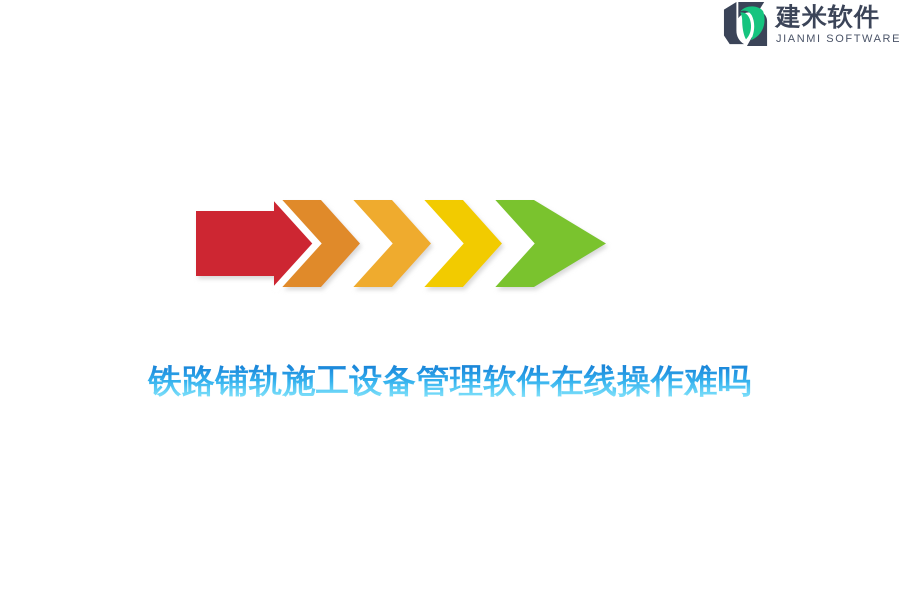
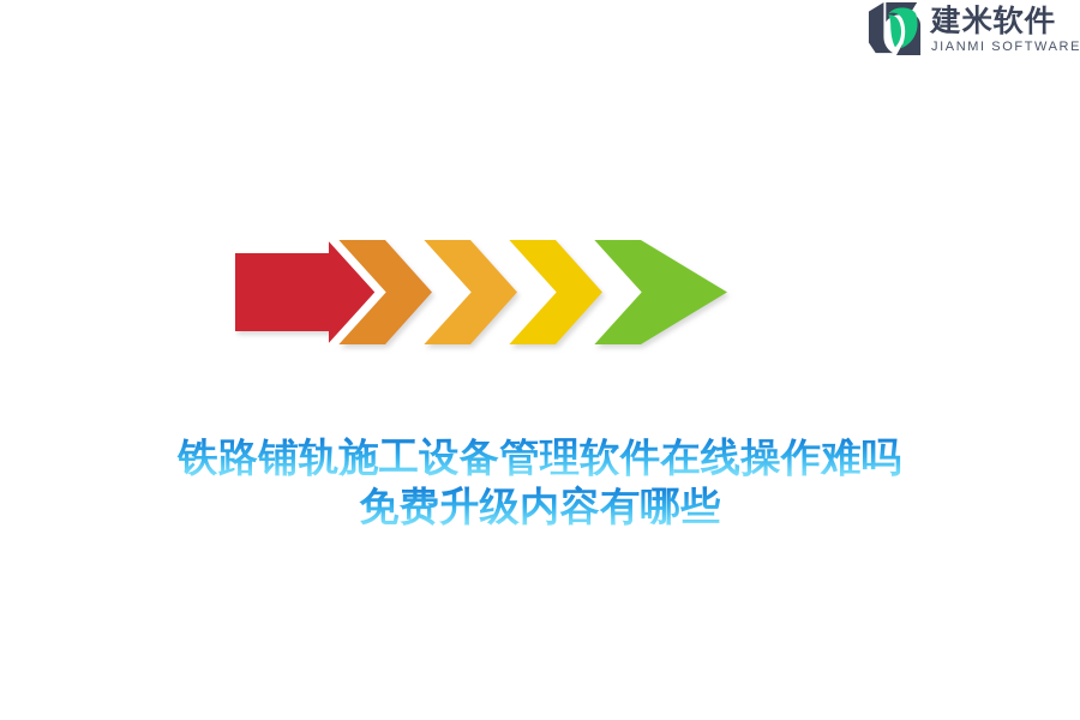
  建米软件
  JIANMI SOFTWARE
  铁路铺轨施工设备管理软件在线操作难吗
+ 免费升级内容有哪些
